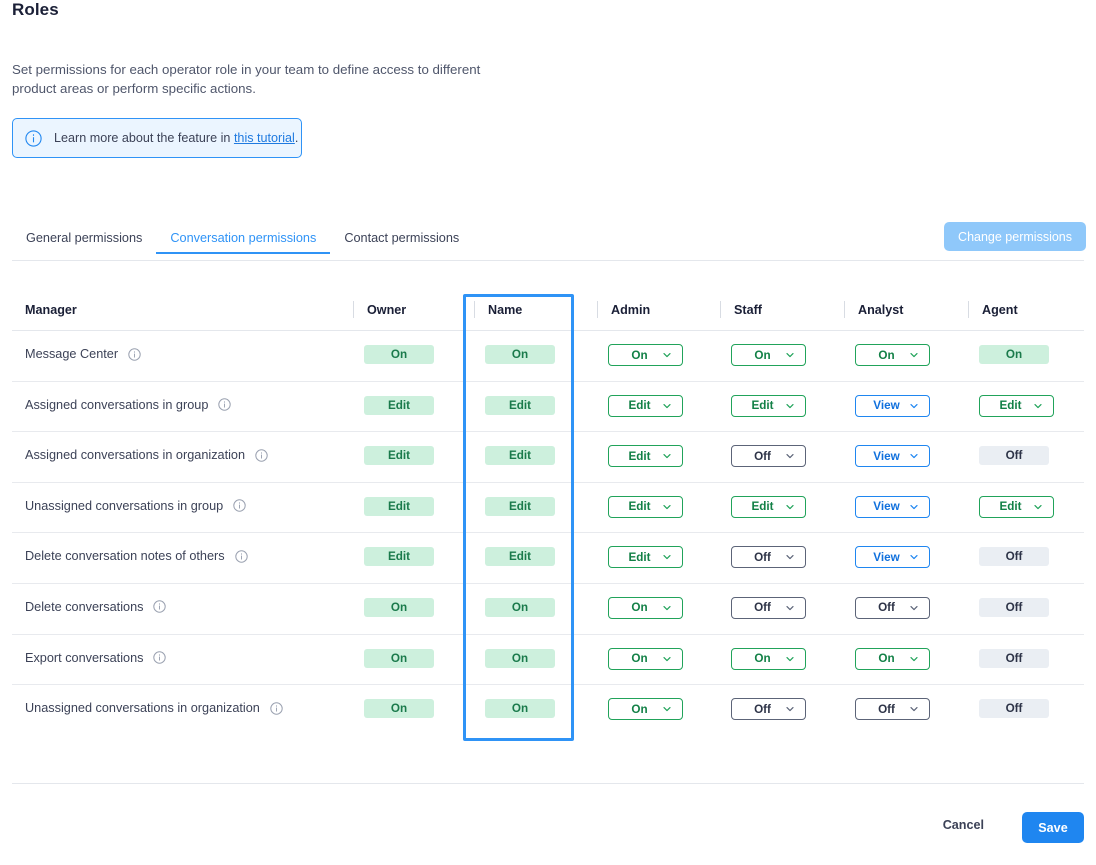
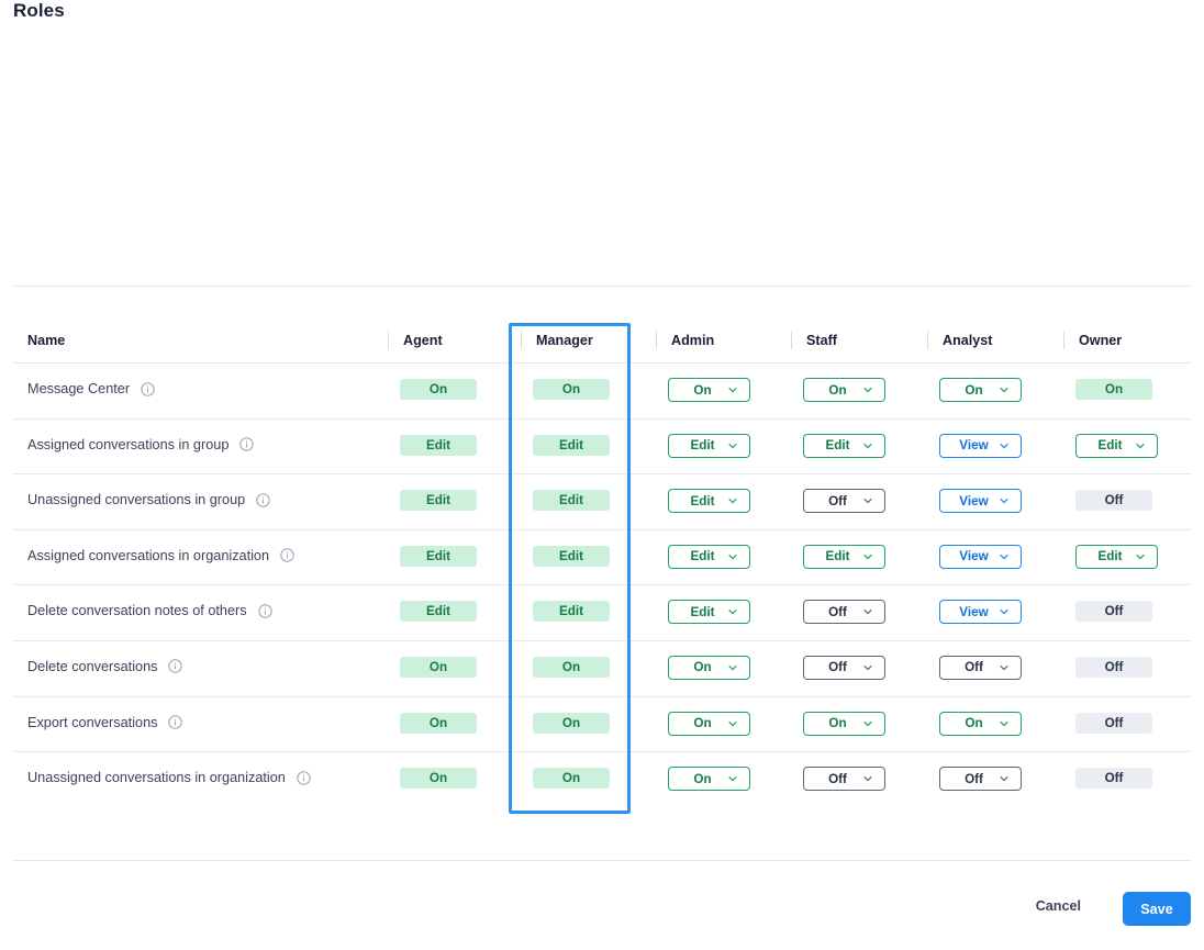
  Roles
- Set permissions for each operator role in your team to define access to different product areas or perform specific actions.
- Learn more about the feature in this tutorial.
- General permissions
- Conversation permissions
- Contact permissions
- Change permissions
- Manager
+ Name
- Owner
+ Agent
- Name
+ Manager
  Admin
  Staff
  Analyst
- Agent
+ Owner
  Message Center
  On
  On
  On
  On
  On
  On
  Assigned conversations in group
  Edit
  Edit
  Edit
  Edit
  View
  Edit
- Assigned conversations in organization
+ Unassigned conversations in group
  Edit
  Edit
  Edit
  Off
  View
  Off
- Unassigned conversations in group
+ Assigned conversations in organization
  Edit
  Edit
  Edit
  Edit
  View
  Edit
  Delete conversation notes of others
  Edit
  Edit
  Edit
  Off
  View
  Off
  Delete conversations
  On
  On
  On
  Off
  Off
  Off
  Export conversations
  On
  On
  On
  On
  On
  Off
  Unassigned conversations in organization
  On
  On
  On
  Off
  Off
  Off
  Cancel
  Save
